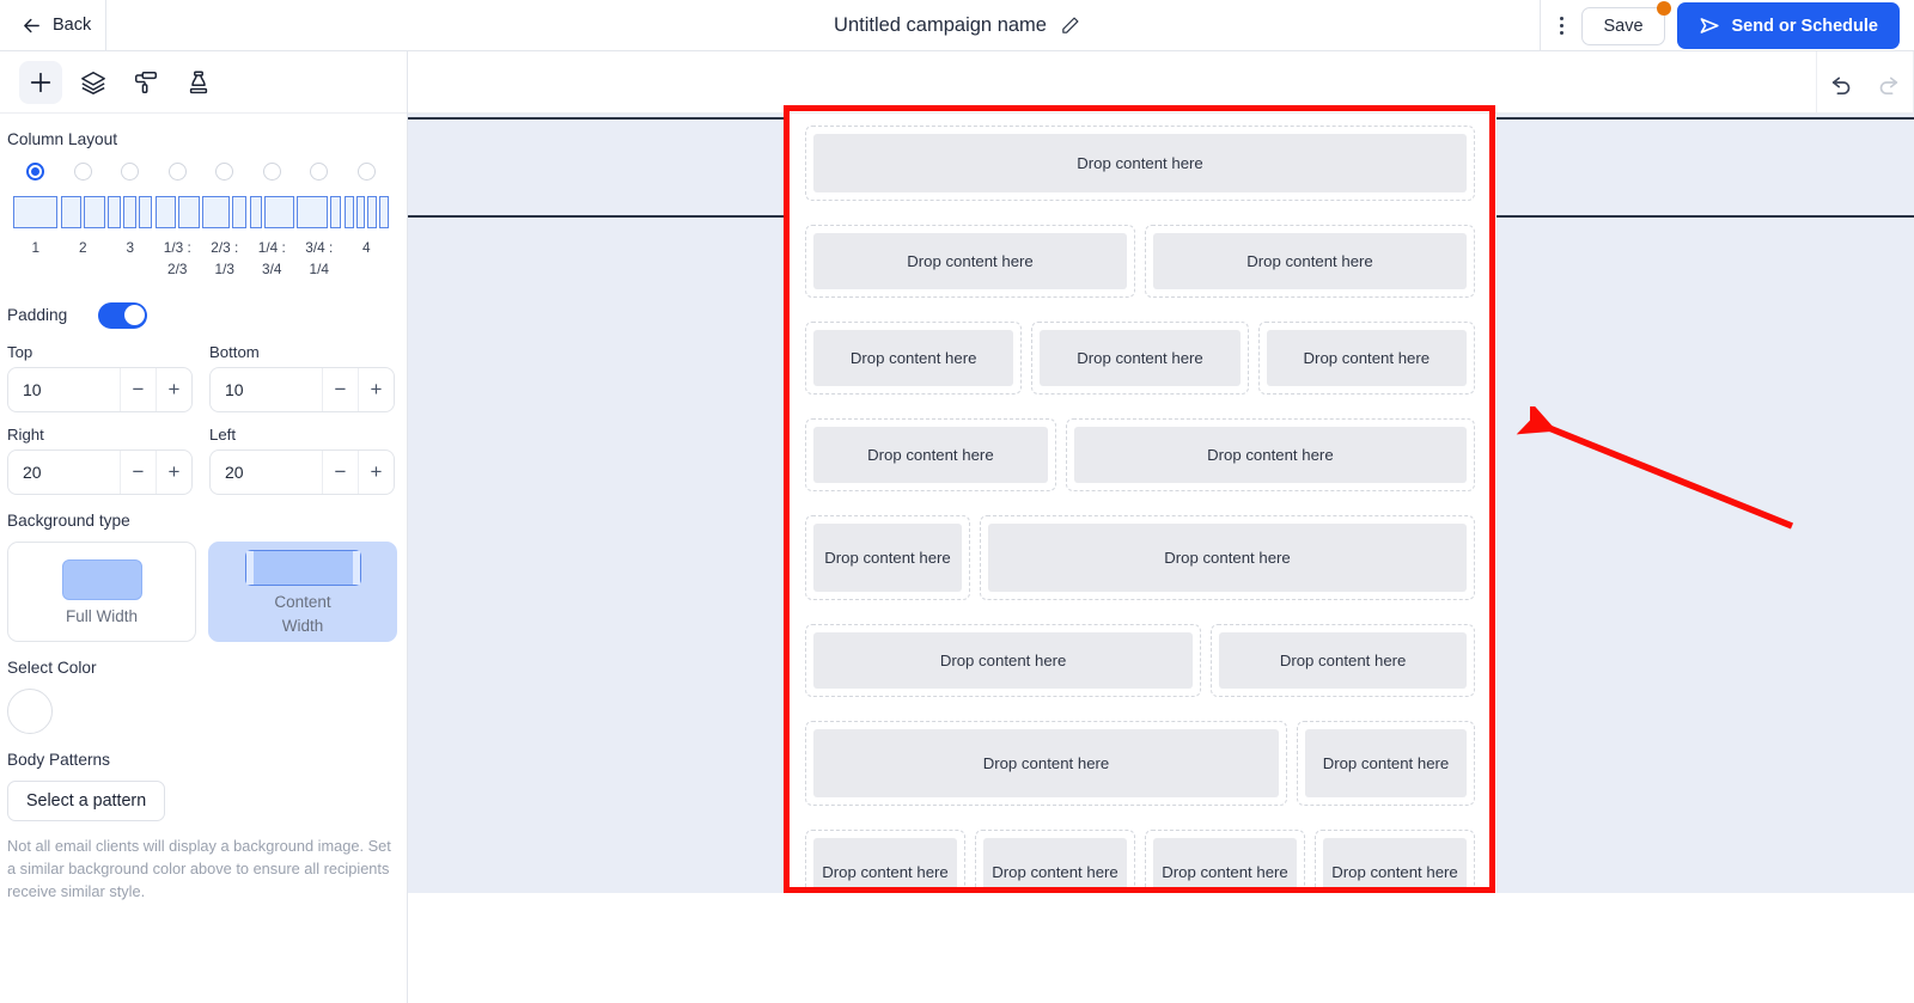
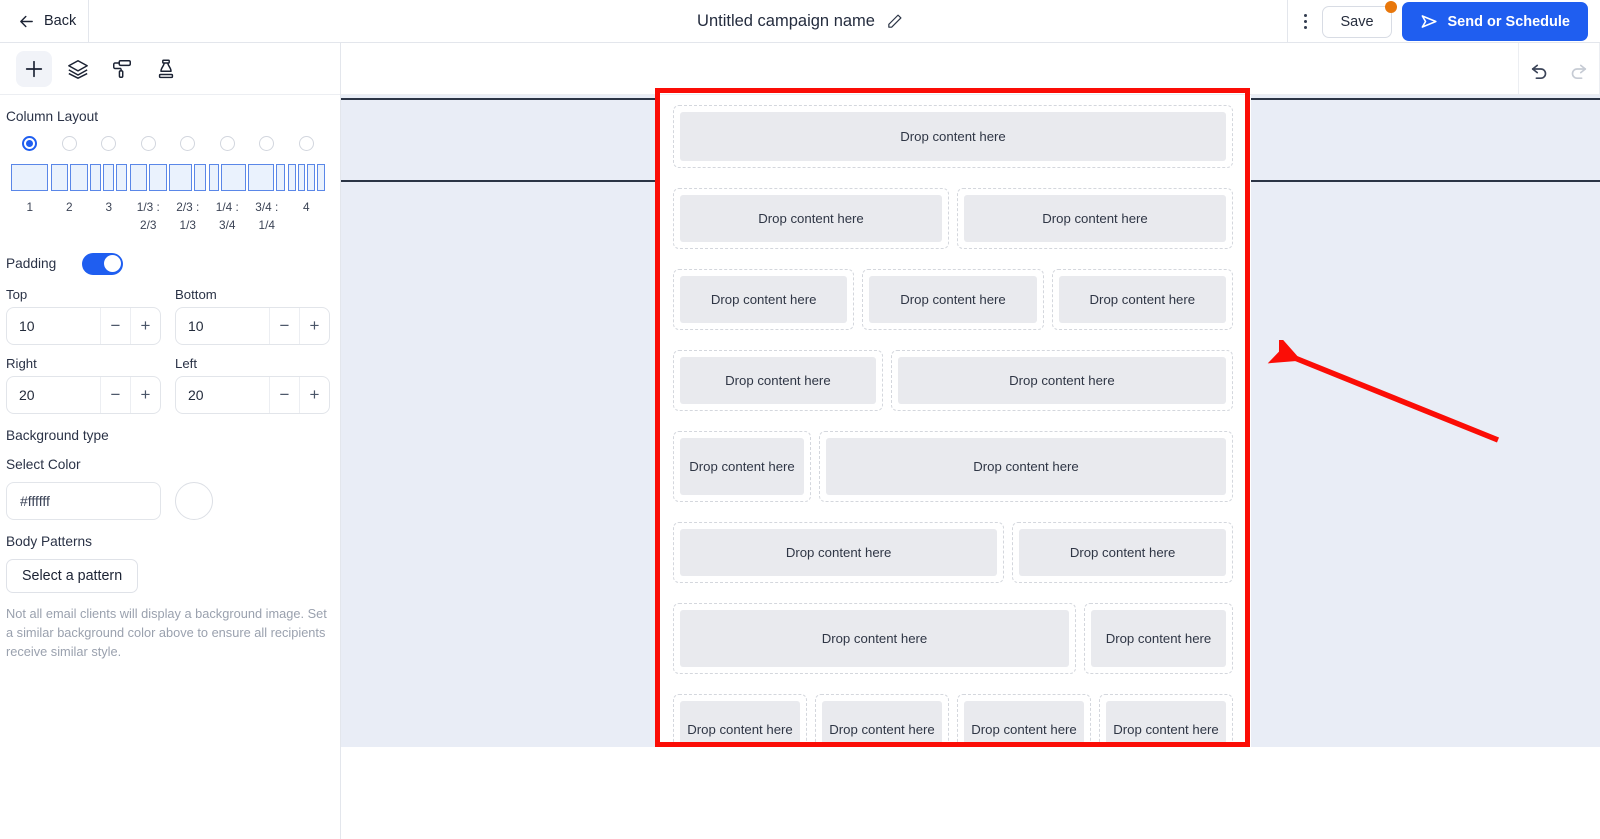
  Back
  Untitled campaign name
  Save
  Send or Schedule
  Column Layout
  1
  2
  3
  1/3 :
  2/3
  2/3 :
  1/3
  1/4 :
  3/4
  3/4 :
  1/4
  4
  Padding
  Top
  10
  −
  +
  Bottom
  10
  −
  +
  Right
  20
  −
  +
  Left
  20
  −
  +
  Background type
- Full Width
- Content
- Width
  Select Color
+ #ffffff
  Body Patterns
  Select a pattern
  Not all email clients will display a background image. Set a similar background color above to ensure all recipients receive similar style.
  Drop content here
  Drop content here
  Drop content here
  Drop content here
  Drop content here
  Drop content here
  Drop content here
  Drop content here
  Drop content here
  Drop content here
  Drop content here
  Drop content here
  Drop content here
  Drop content here
  Drop content here
  Drop content here
  Drop content here
  Drop content here
